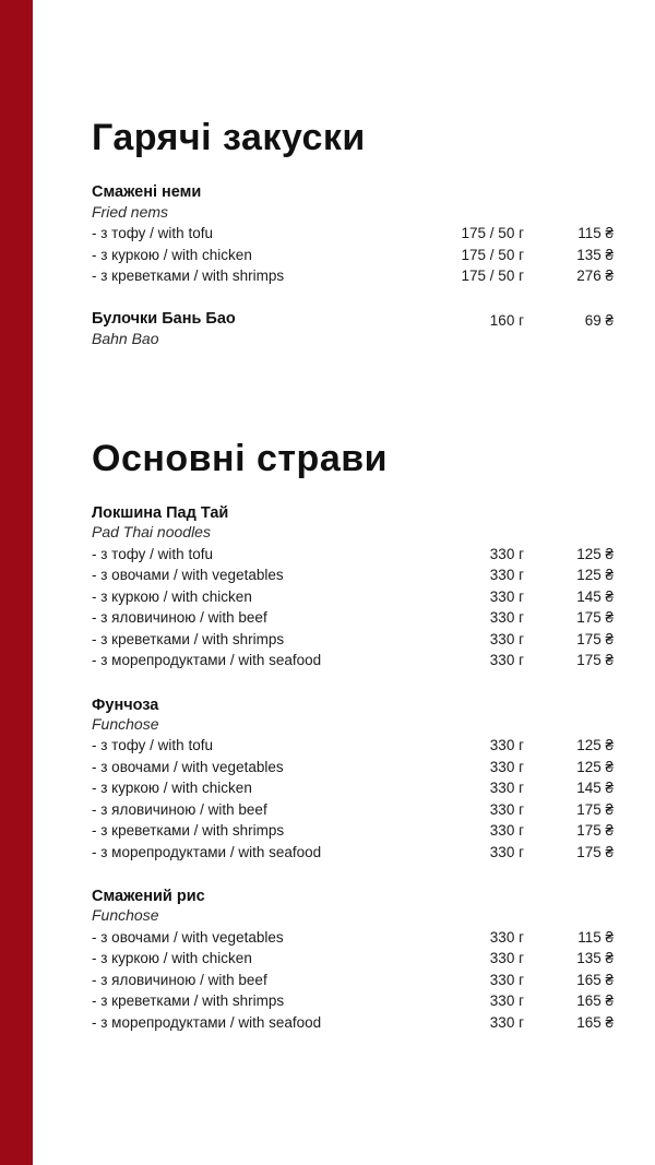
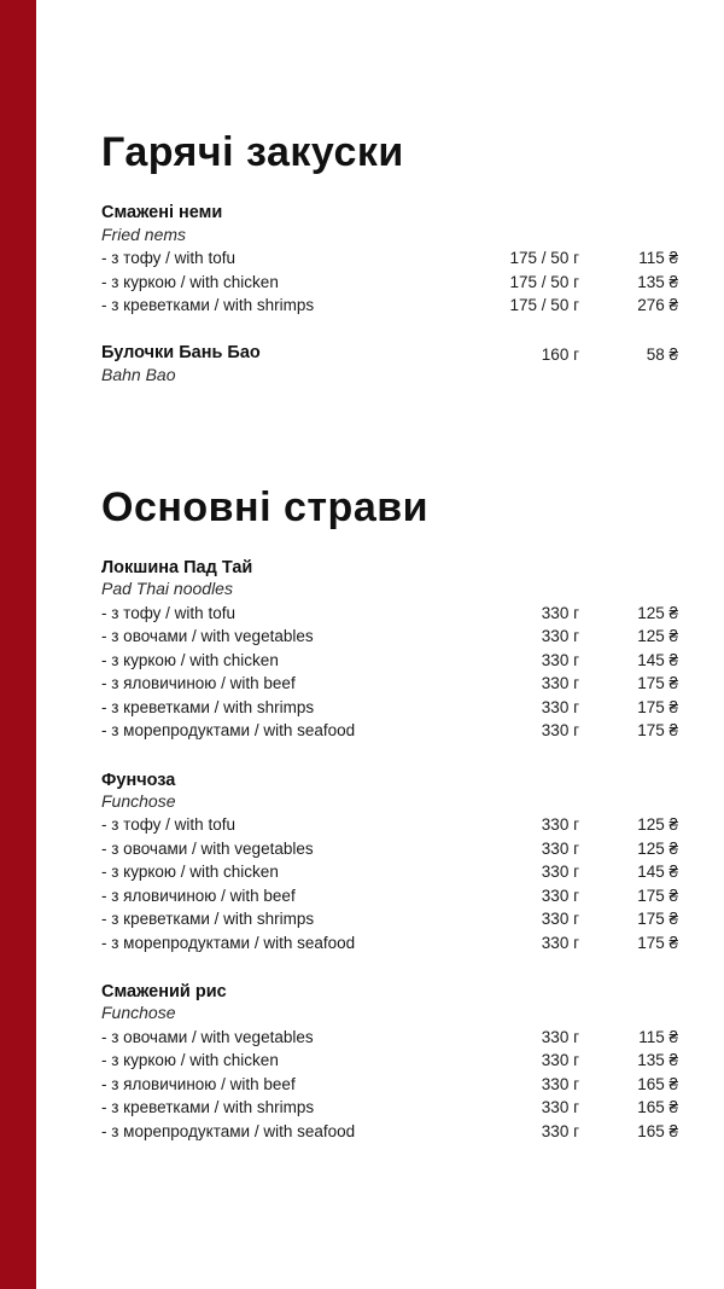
  Гарячі закуски
  Смажені неми
  Fried nems
  - з тофу / with tofu
  175 / 50 г
  115 ₴
  - з куркою / with chicken
  175 / 50 г
  135 ₴
  - з креветками / with shrimps
  175 / 50 г
  276 ₴
  Булочки Бань Бао
  Bahn Bao
  160 г
- 69 ₴
+ 58 ₴
  Основні страви
  Локшина Пад Тай
  Pad Thai noodles
  - з тофу / with tofu
  330 г
  125 ₴
  - з овочами / with vegetables
  330 г
  125 ₴
  - з куркою / with chicken
  330 г
  145 ₴
  - з яловичиною / with beef
  330 г
  175 ₴
  - з креветками / with shrimps
  330 г
  175 ₴
  - з морепродуктами / with seafood
  330 г
  175 ₴
  Фунчоза
  Funchose
  - з тофу / with tofu
  330 г
  125 ₴
  - з овочами / with vegetables
  330 г
  125 ₴
  - з куркою / with chicken
  330 г
  145 ₴
  - з яловичиною / with beef
  330 г
  175 ₴
  - з креветками / with shrimps
  330 г
  175 ₴
  - з морепродуктами / with seafood
  330 г
  175 ₴
  Смажений рис
  Funchose
  - з овочами / with vegetables
  330 г
  115 ₴
  - з куркою / with chicken
  330 г
  135 ₴
  - з яловичиною / with beef
  330 г
  165 ₴
  - з креветками / with shrimps
  330 г
  165 ₴
  - з морепродуктами / with seafood
  330 г
  165 ₴
